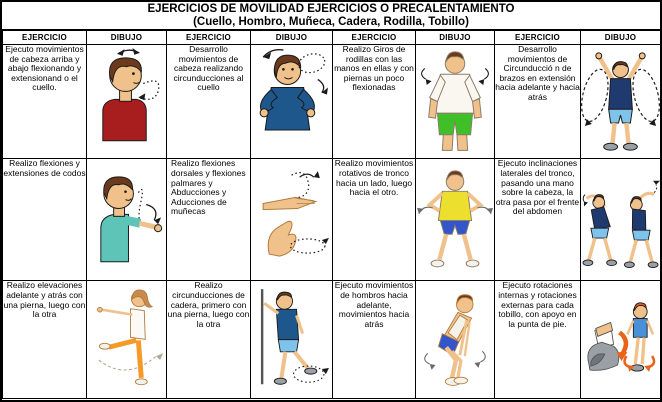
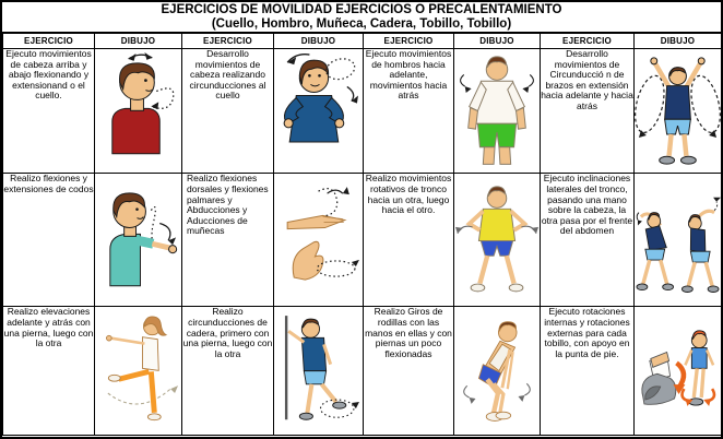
  EJERCICIOS DE MOVILIDAD EJERCICIOS O PRECALENTAMIENTO
- (Cuello, Hombro, Muñeca, Cadera, Rodilla, Tobillo)
+ (Cuello, Hombro, Muñeca, Cadera, Tobillo, Tobillo)
  EJERCICIO	DIBUJO	EJERCICIO	DIBUJO	EJERCICIO	DIBUJO	EJERCICIO	DIBUJO
- Ejecuto movimientos de cabeza arriba y abajo flexionando y extensionand o el cuello.		Desarrollo movimientos de cabeza realizando circunducciones al cuello		Realizo Giros de rodillas con las manos en ellas y con piernas un poco flexionadas		Desarrollo movimientos de Circunducció n de brazos en extensión hacia adelante y hacia atrás
+ Ejecuto movimientos de cabeza arriba y abajo flexionando y extensionand o el cuello.		Desarrollo movimientos de cabeza realizando circunducciones al cuello		Ejecuto movimientos de hombros hacia adelante, movimientos hacia atrás		Desarrollo movimientos de Circunducció n de brazos en extensión hacia adelante y hacia atrás
- Realizo flexiones y extensiones de codos		Realizo flexiones dorsales y flexiones palmares y Abducciones y Aducciones de muñecas		Realizo movimientos rotativos de tronco hacia un lado, luego hacia el otro.		Ejecuto inclinaciones laterales del tronco, pasando una mano sobre la cabeza, la otra pasa por el frente del abdomen
+ Realizo flexiones y extensiones de codos		Realizo flexiones dorsales y flexiones palmares y Abducciones y Aducciones de muñecas		Realizo movimientos rotativos de tronco hacia un otra, luego hacia el otro.		Ejecuto inclinaciones laterales del tronco, pasando una mano sobre la cabeza, la otra pasa por el frente del abdomen
- Realizo elevaciones adelante y atrás con una pierna, luego con la otra		Realizo circunducciones de cadera, primero con una pierna, luego con la otra		Ejecuto movimientos de hombros hacia adelante, movimientos hacia atrás		Ejecuto rotaciones internas y rotaciones externas para cada tobillo, con apoyo en la punta de pie.
+ Realizo elevaciones adelante y atrás con una pierna, luego con la otra		Realizo circunducciones de cadera, primero con una pierna, luego con la otra		Realizo Giros de rodillas con las manos en ellas y con piernas un poco flexionadas		Ejecuto rotaciones internas y rotaciones externas para cada tobillo, con apoyo en la punta de pie.
